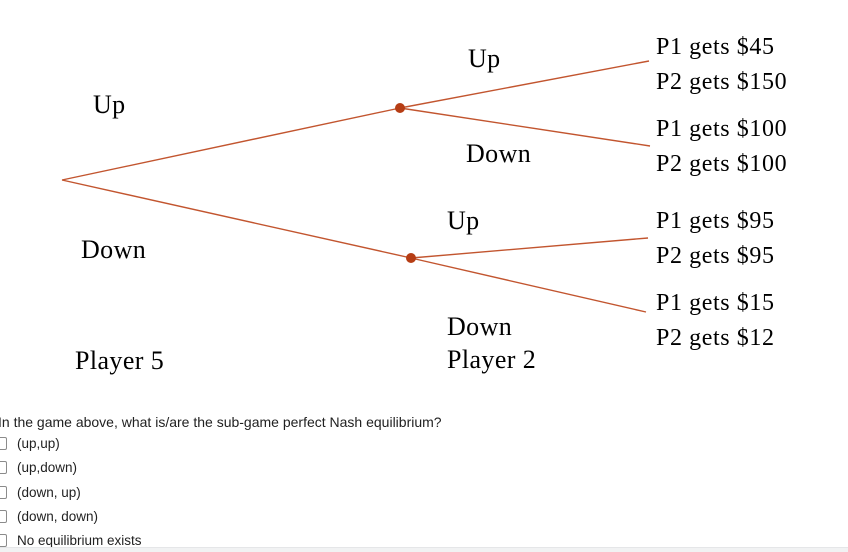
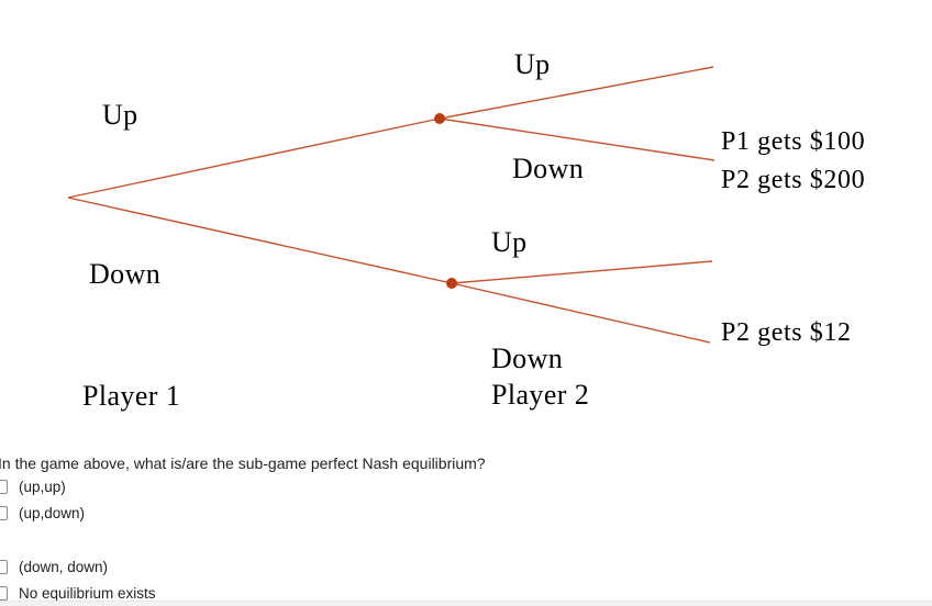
  Up
  Down
- Player 5
+ Player 1
  Up
  Down
  Up
  Down
  Player 2
- P1 gets $45
- P2 gets $150
  P1 gets $100
- P2 gets $100
+ P2 gets $200
- P1 gets $95
- P2 gets $95
- P1 gets $15
  P2 gets $12
  n the game above, what is/are the sub-game perfect Nash equilibrium?
  (up,up)
  (up,down)
- (down, up)
  (down, down)
  No equilibrium exists
